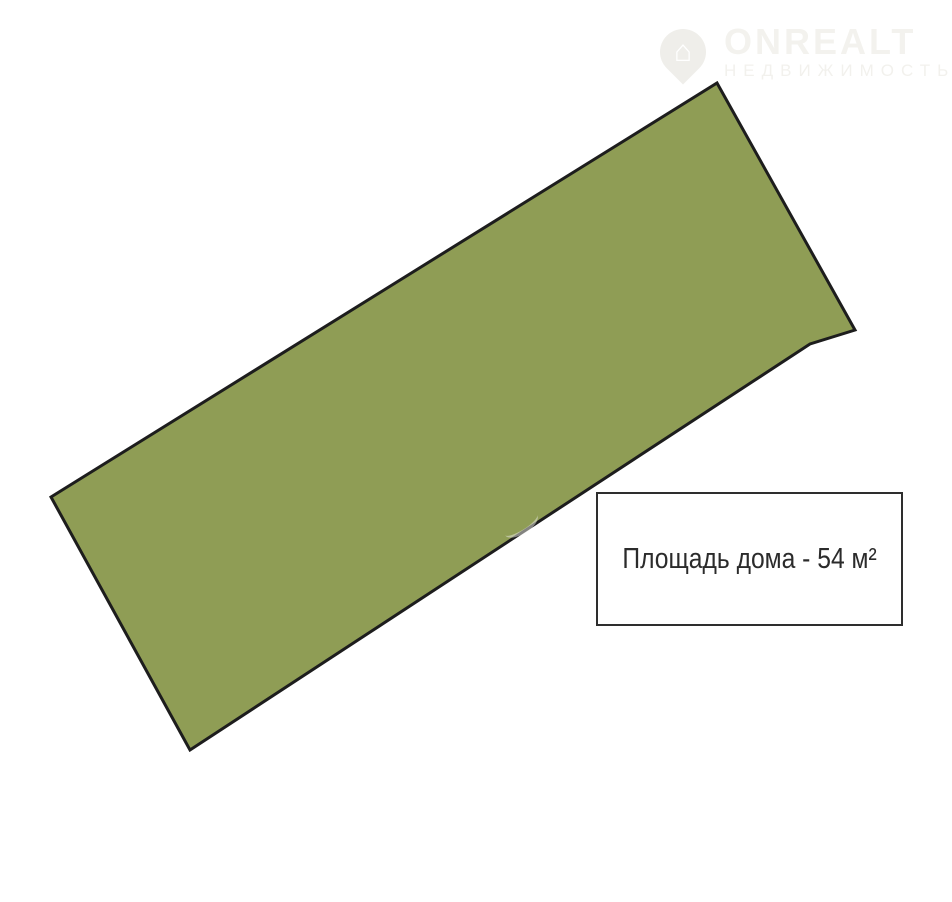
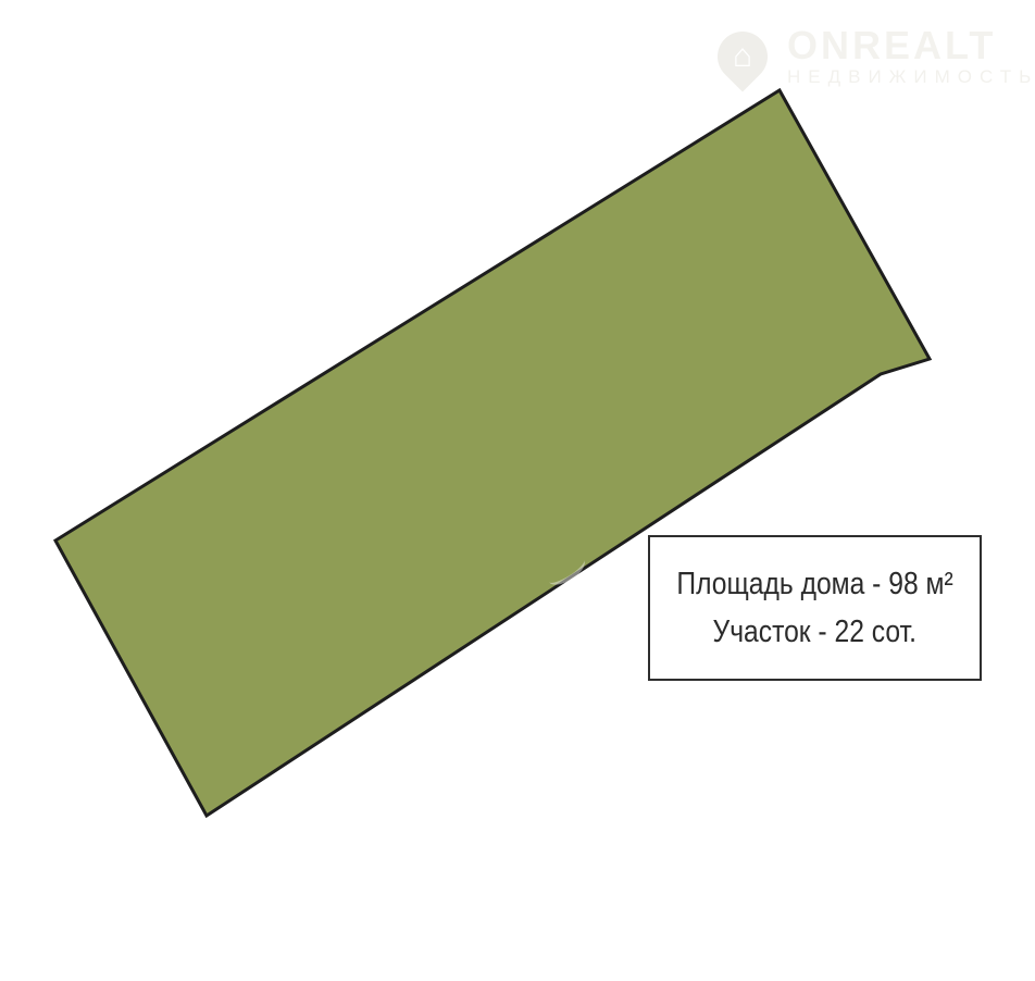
- Площадь дома - 54 м²
+ Площадь дома - 98 м²
+ Участок - 22 сот.
